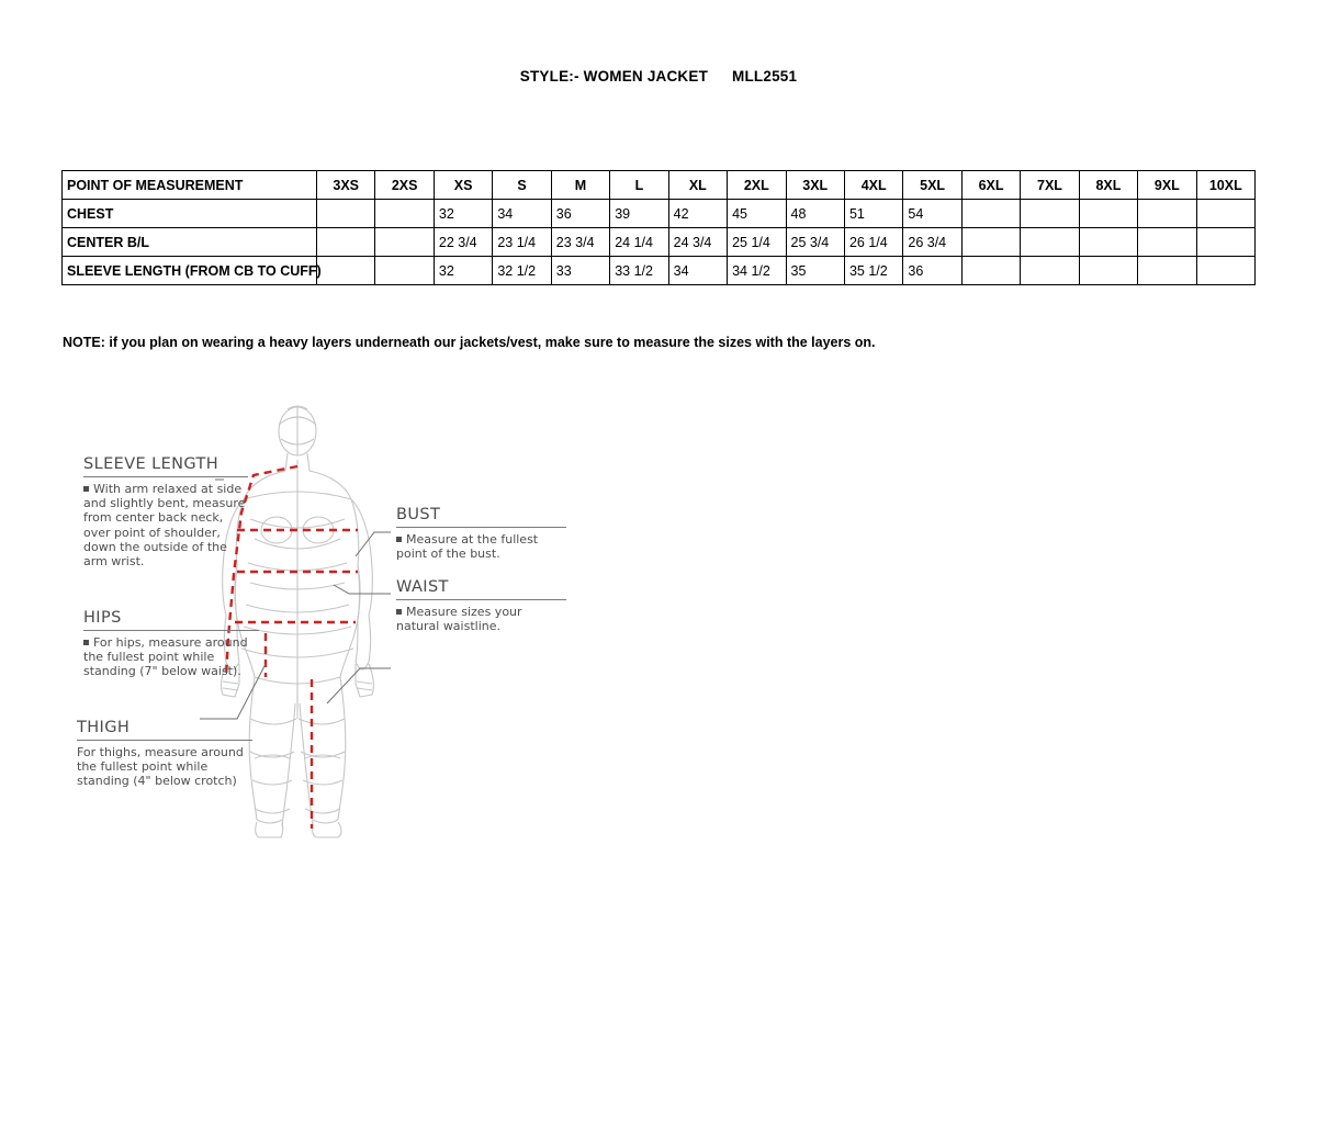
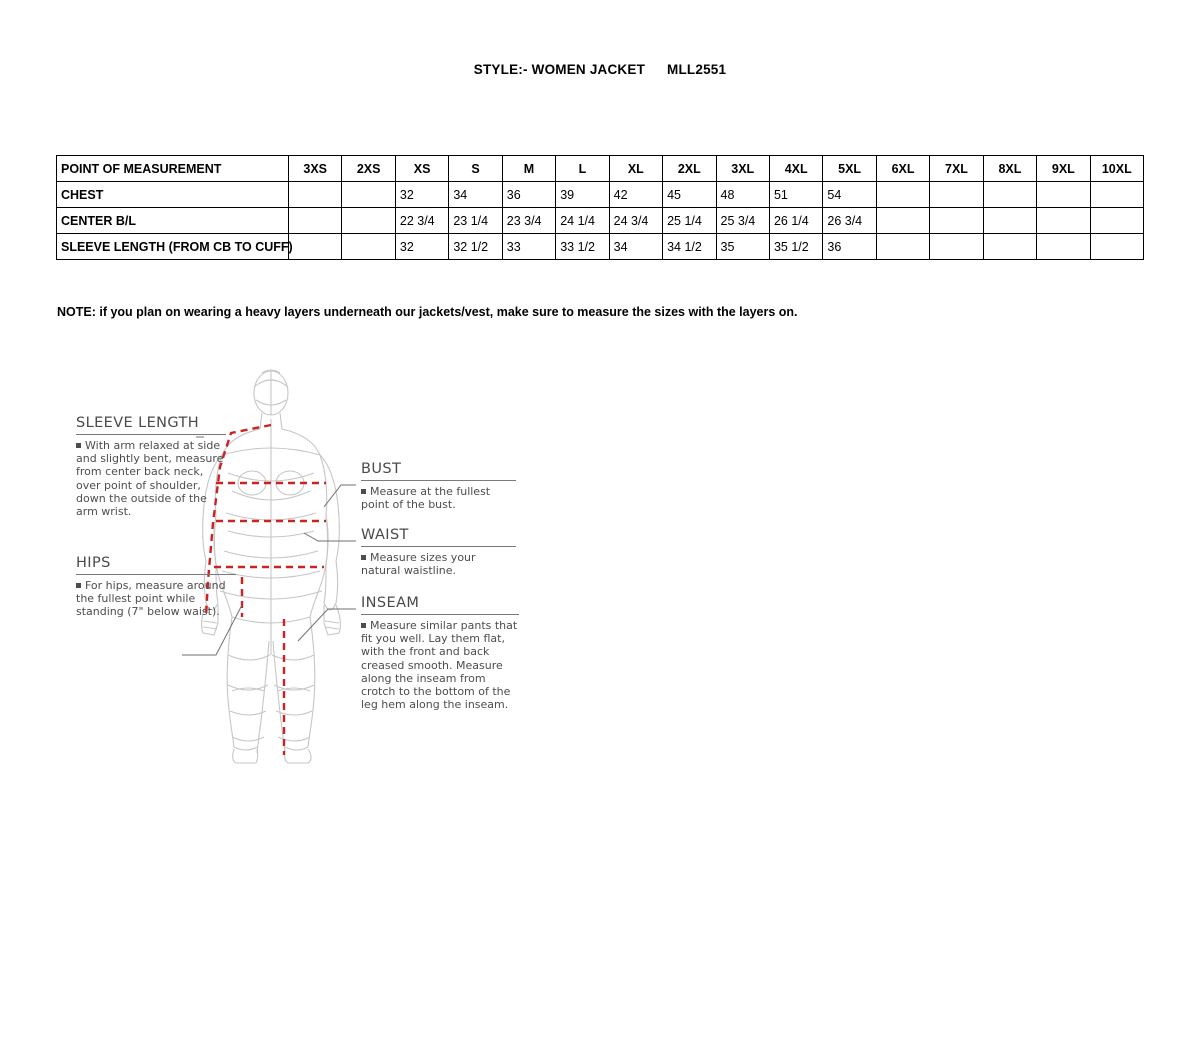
  STYLE:- WOMEN JACKET MLL2551
  POINT OF MEASUREMENT	3XS	2XS	XS	S	M	L	XL	2XL	3XL	4XL	5XL	6XL	7XL	8XL	9XL	10XL
  CHEST			32	34	36	39	42	45	48	51	54
  CENTER B/L			22 3/4	23 1/4	23 3/4	24 1/4	24 3/4	25 1/4	25 3/4	26 1/4	26 3/4
  SLEEVE LENGTH (FROM CB TO CUFF)			32	32 1/2	33	33 1/2	34	34 1/2	35	35 1/2	36
  NOTE: if you plan on wearing a heavy layers underneath our jackets/vest, make sure to measure the sizes with the layers on.
  SLEEVE LENGTH
  With arm relaxed at side and slightly bent, measure from center back neck, over point of shoulder, down the outside of the arm wrist.
  HIPS
  For hips, measure around the fullest point while standing (7" below waist).
- THIGH
- For thighs, measure around the fullest point while standing (4" below crotch)
  BUST
  Measure at the fullest point of the bust.
  WAIST
  Measure sizes your natural waistline.
+ INSEAM
+ Measure similar pants that fit you well. Lay them flat, with the front and back creased smooth. Measure along the inseam from crotch to the bottom of the leg hem along the inseam.
